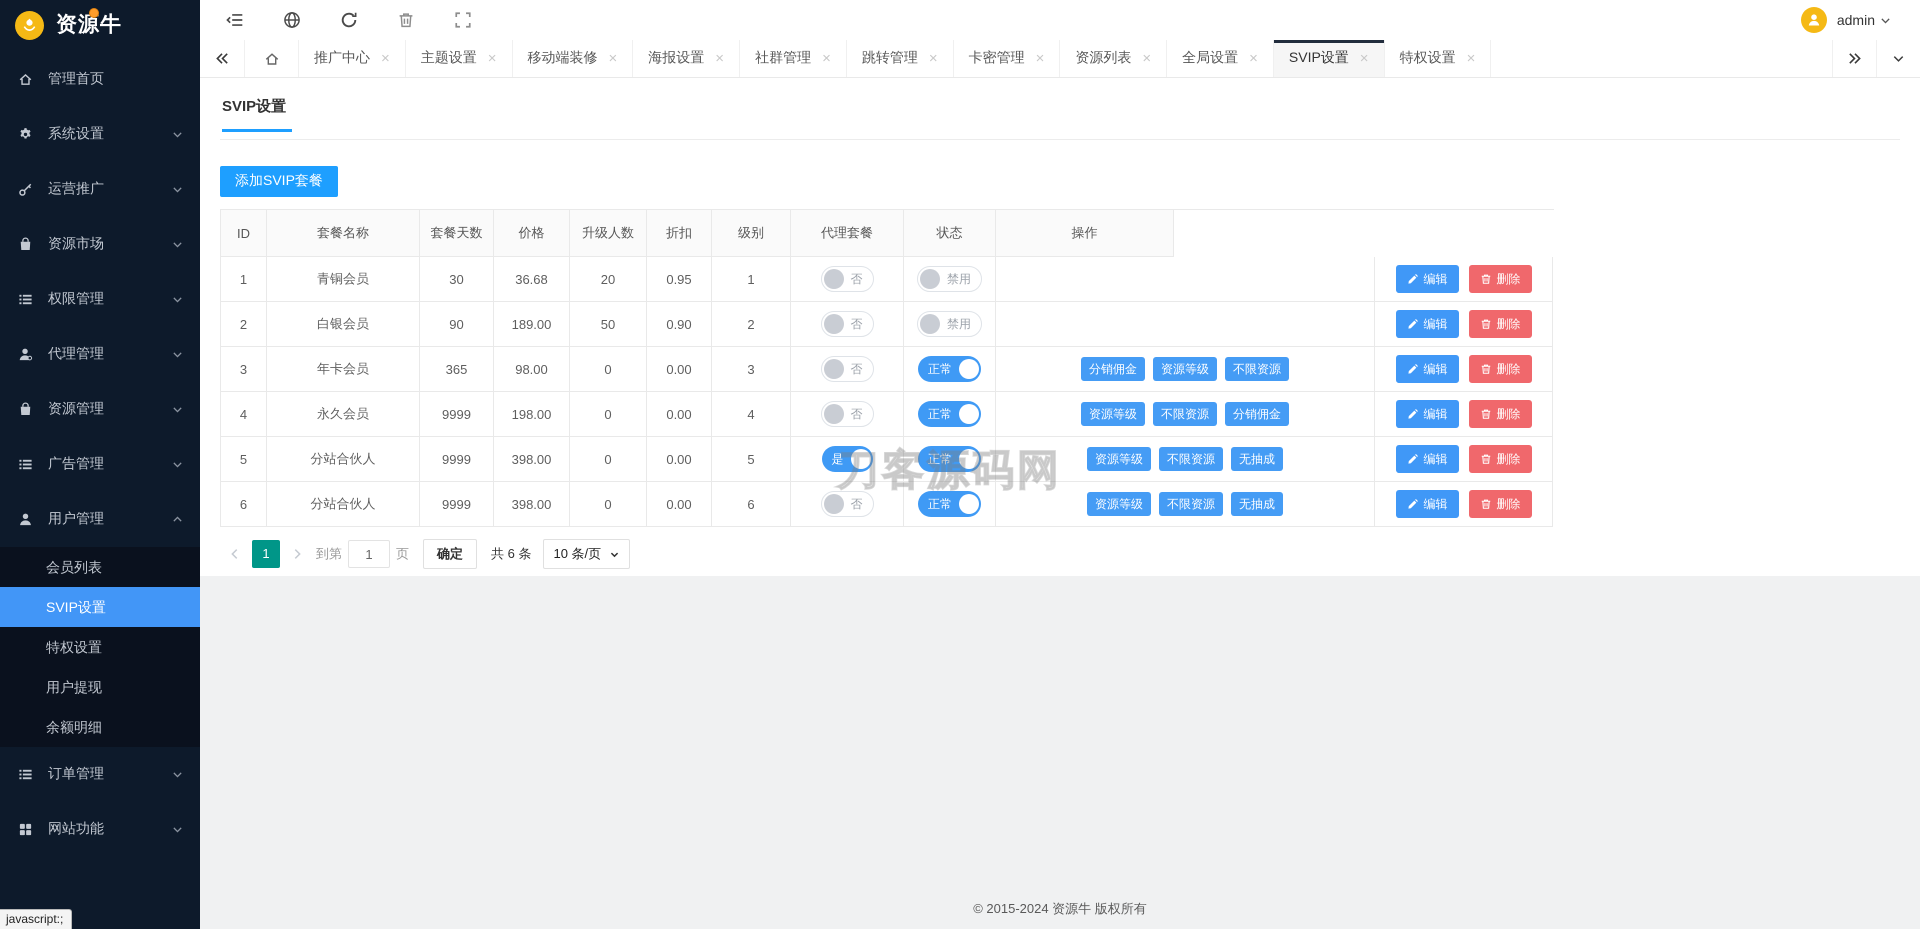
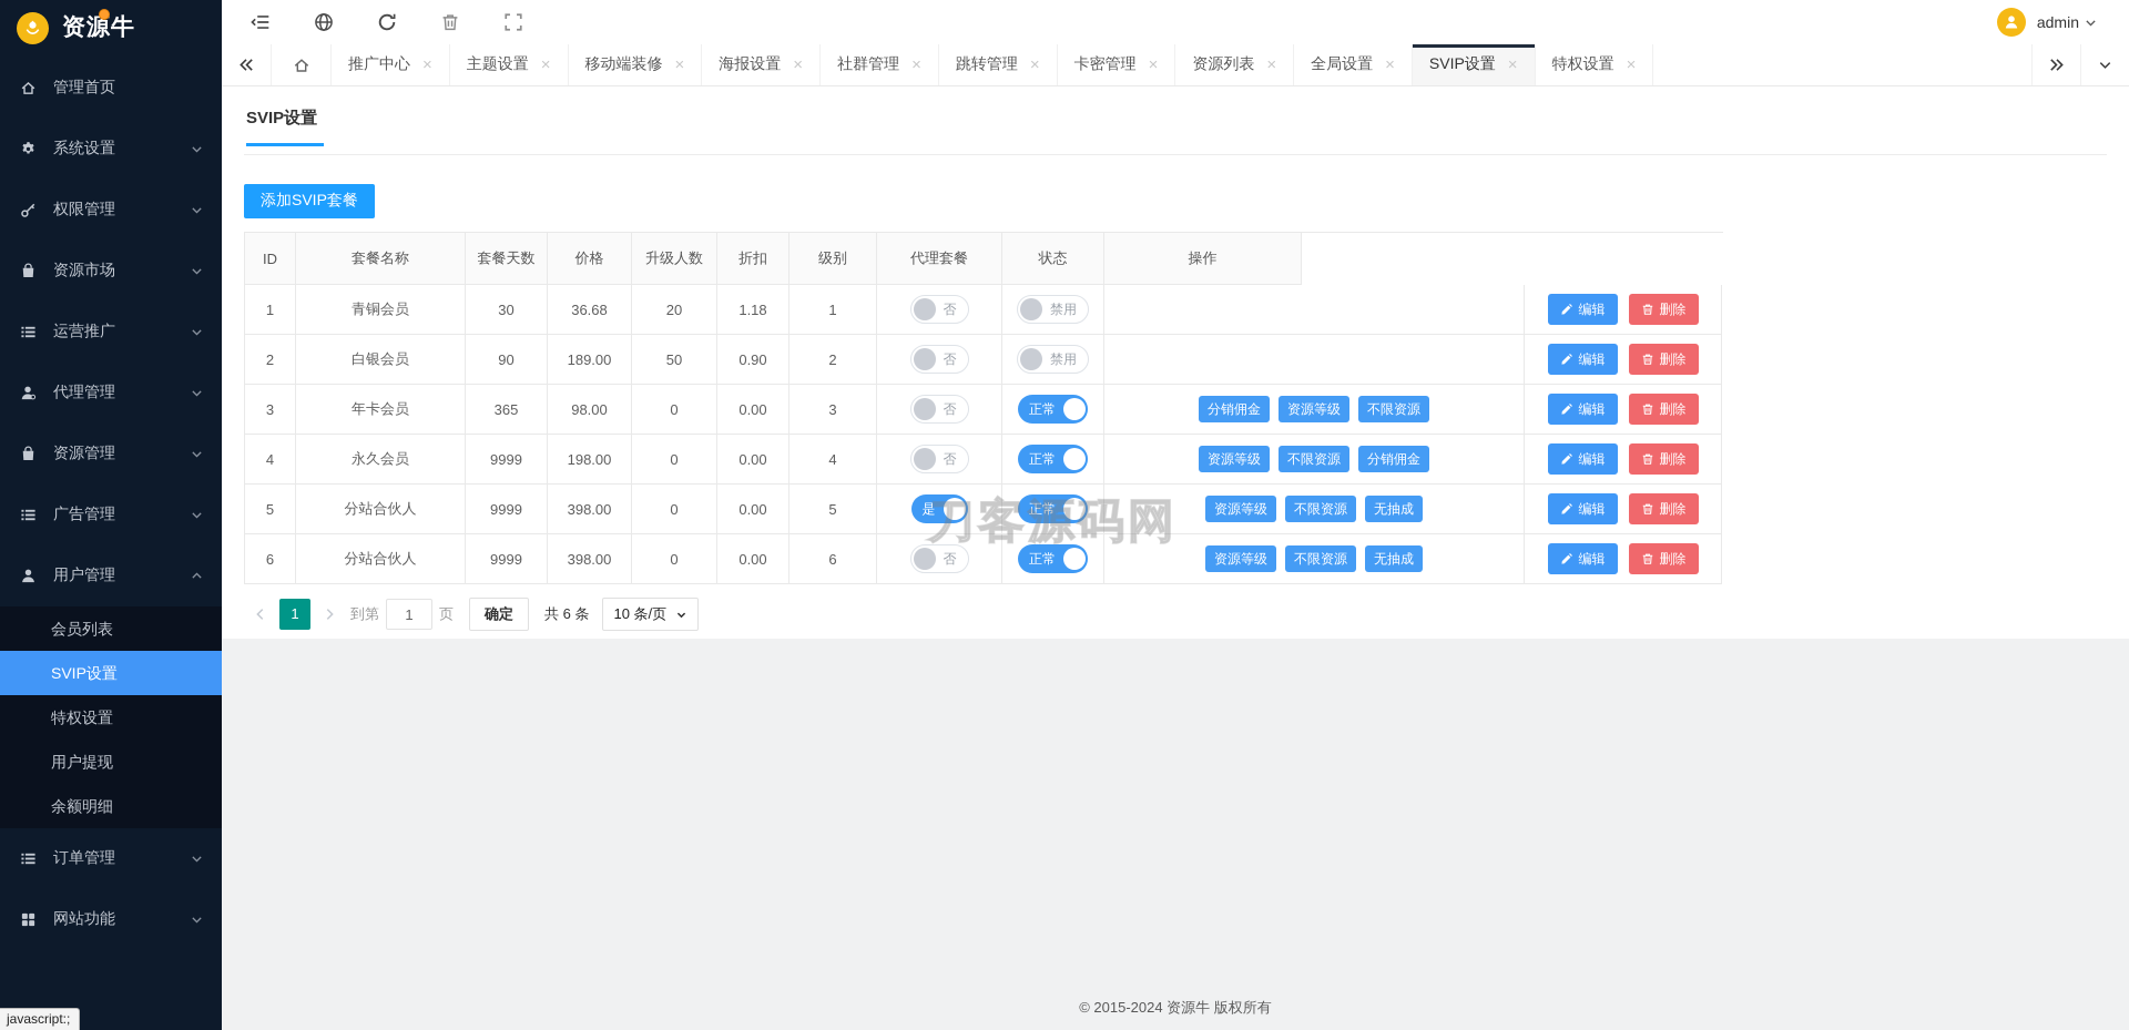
  资源牛
  管理首页
  系统设置
- 运营推广
+ 权限管理
  资源市场
- 权限管理
+ 运营推广
  代理管理
  资源管理
  广告管理
  用户管理
  会员列表
  SVIP设置
  特权设置
  用户提现
  余额明细
  订单管理
  网站功能
  admin
  推广中心
  ×
  主题设置
  ×
  移动端装修
  ×
  海报设置
  ×
  社群管理
  ×
  跳转管理
  ×
  卡密管理
  ×
  资源列表
  ×
  全局设置
  ×
  SVIP设置
  ×
  特权设置
  ×
  SVIP设置
  添加SVIP套餐
  ID
  套餐名称
  套餐天数
  价格
  升级人数
  折扣
  级别
  代理套餐
  状态
  操作
  1
  青铜会员
  30
  36.68
  20
- 0.95
+ 1.18
  1
  否
  禁用
  编辑
  删除
  2
  白银会员
  90
  189.00
  50
  0.90
  2
  否
  禁用
  编辑
  删除
  3
  年卡会员
  365
  98.00
  0
  0.00
  3
  否
  正常
  分销佣金
  资源等级
  不限资源
  编辑
  删除
  4
  永久会员
  9999
  198.00
  0
  0.00
  4
  否
  正常
  资源等级
  不限资源
  分销佣金
  编辑
  删除
  5
  分站合伙人
  9999
  398.00
  0
  0.00
  5
  是
  正常
  资源等级
  不限资源
  无抽成
  编辑
  删除
  6
  分站合伙人
  9999
  398.00
  0
  0.00
  6
  否
  正常
  资源等级
  不限资源
  无抽成
  编辑
  删除
  1
  到第
  1
  页
  确定
  共 6 条
  10 条/页
  刀客源码网
  © 2015-2024 资源牛 版权所有
  javascript:;
